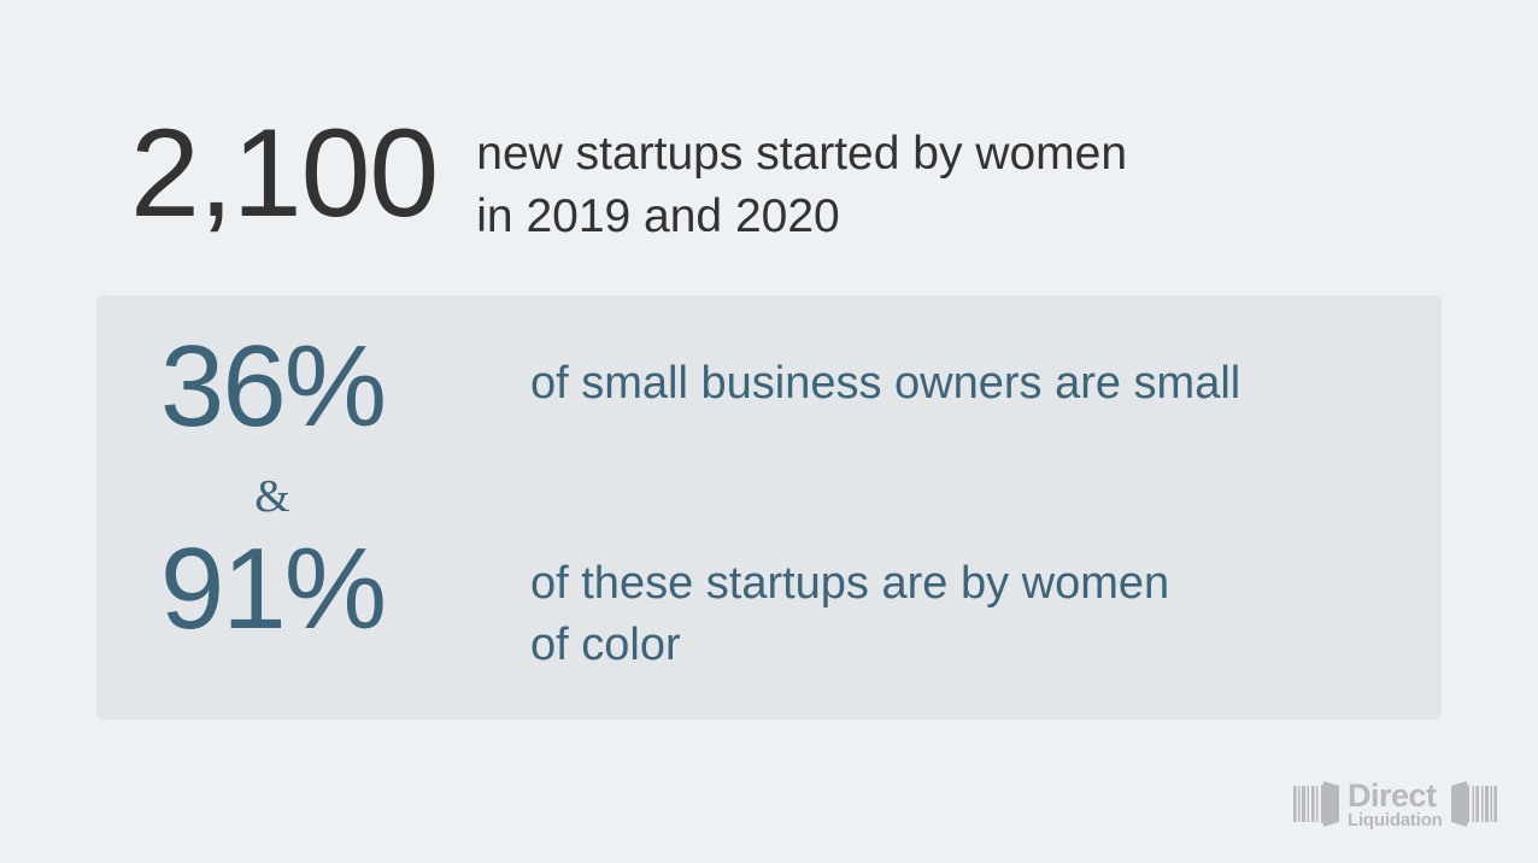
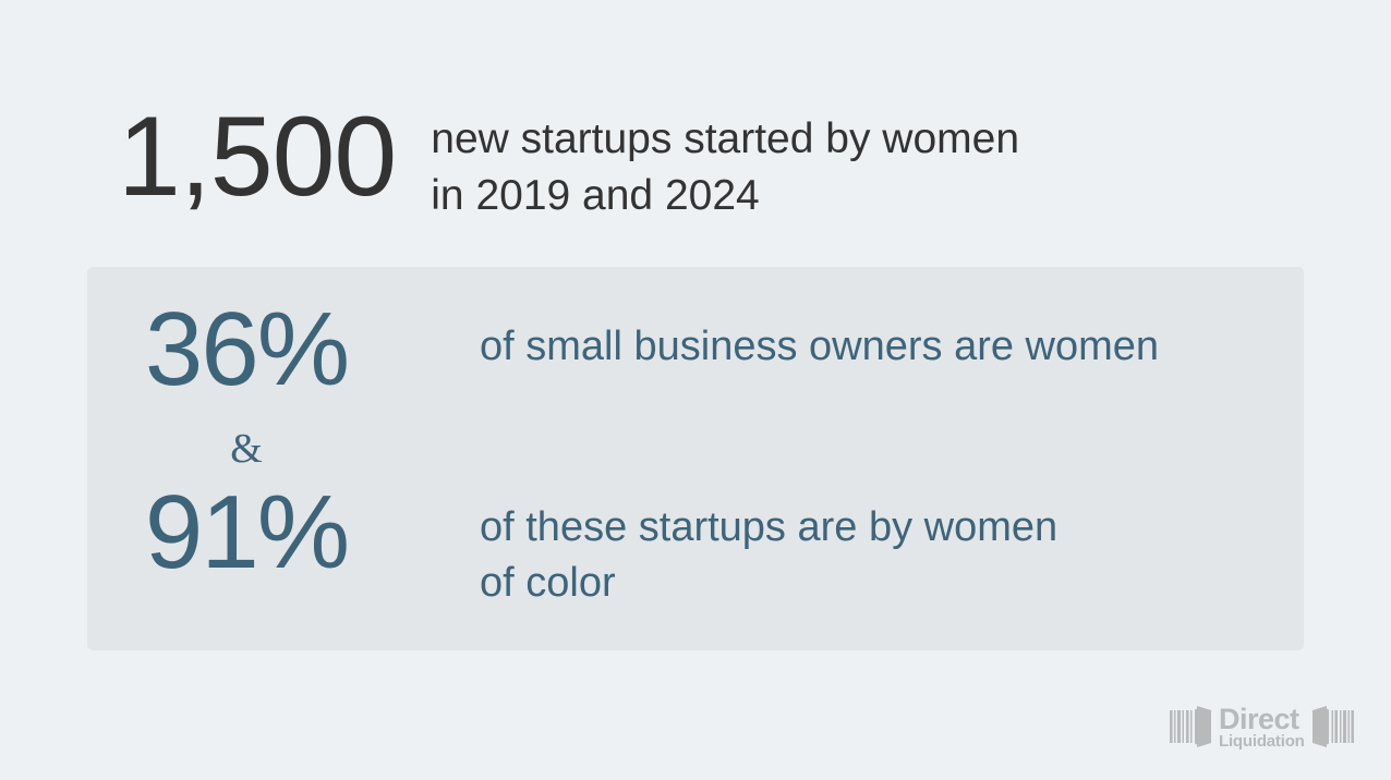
- 2,100
+ 1,500
  new startups started by women
- in 2019 and 2020
+ in 2019 and 2024
  36%
- of small business owners are small
+ of small business owners are women
  &
  91%
  of these startups are by women
  of color
  Direct
  Liquidation
